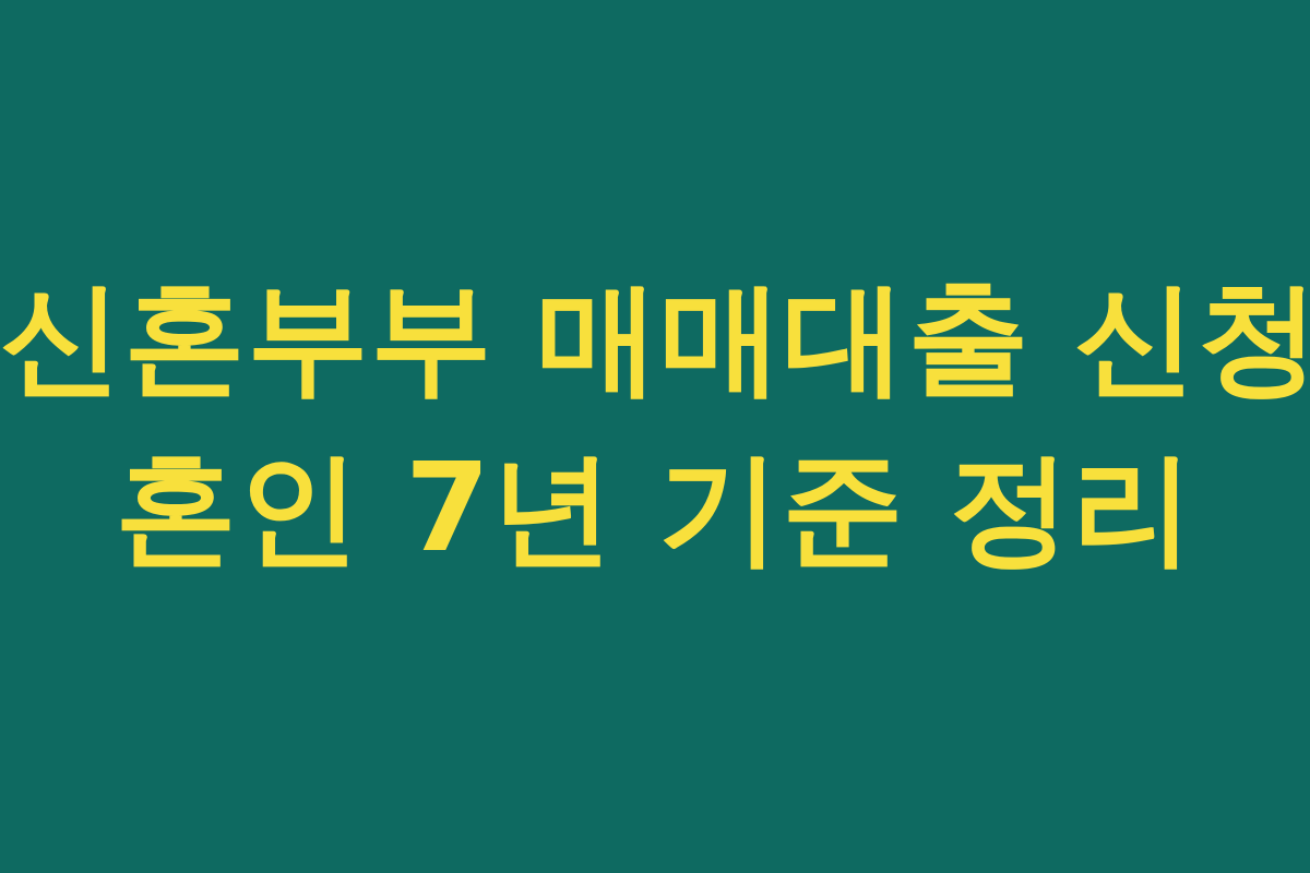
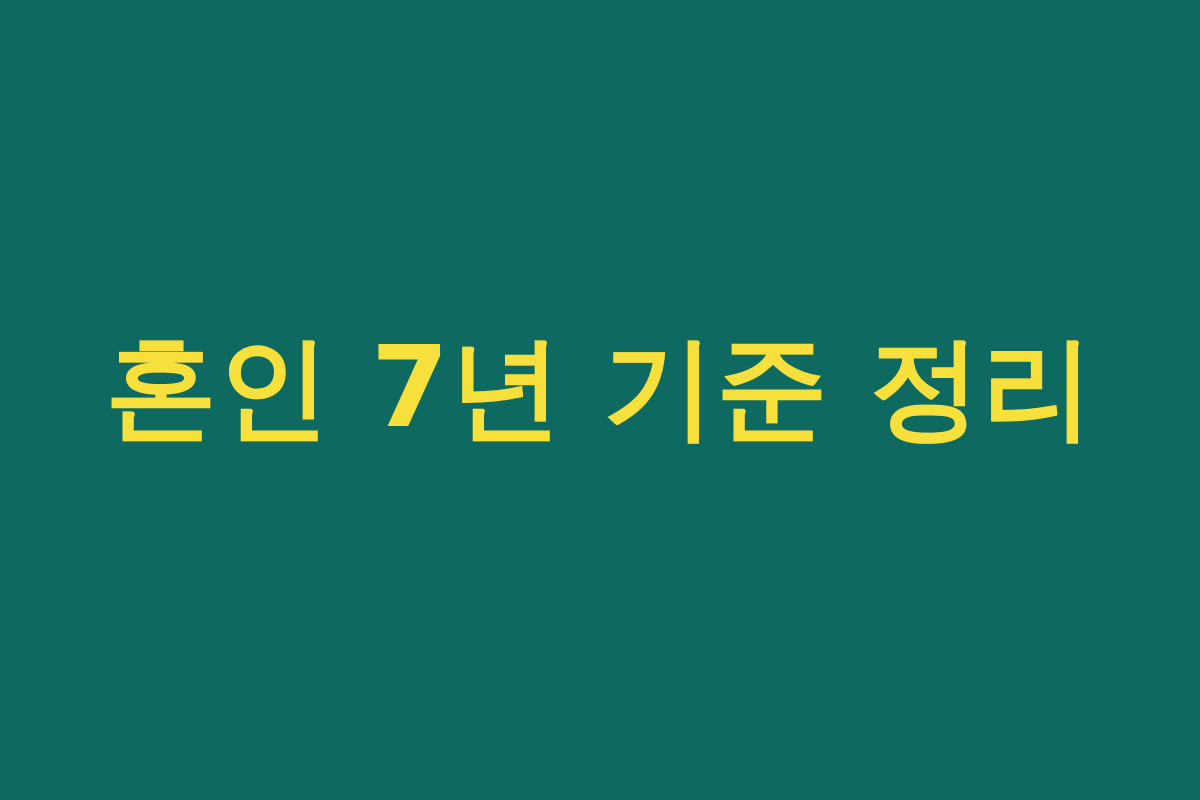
- 신혼부부 매매대출 신청
  혼인 7년 기준 정리
